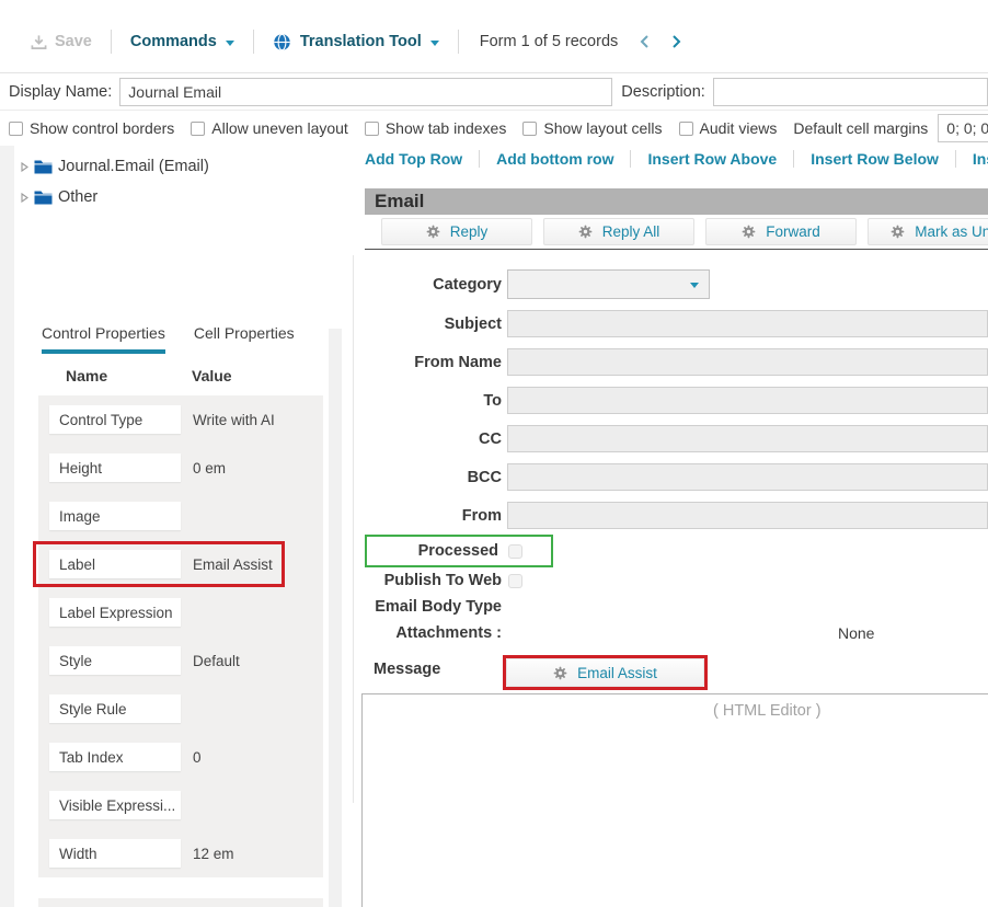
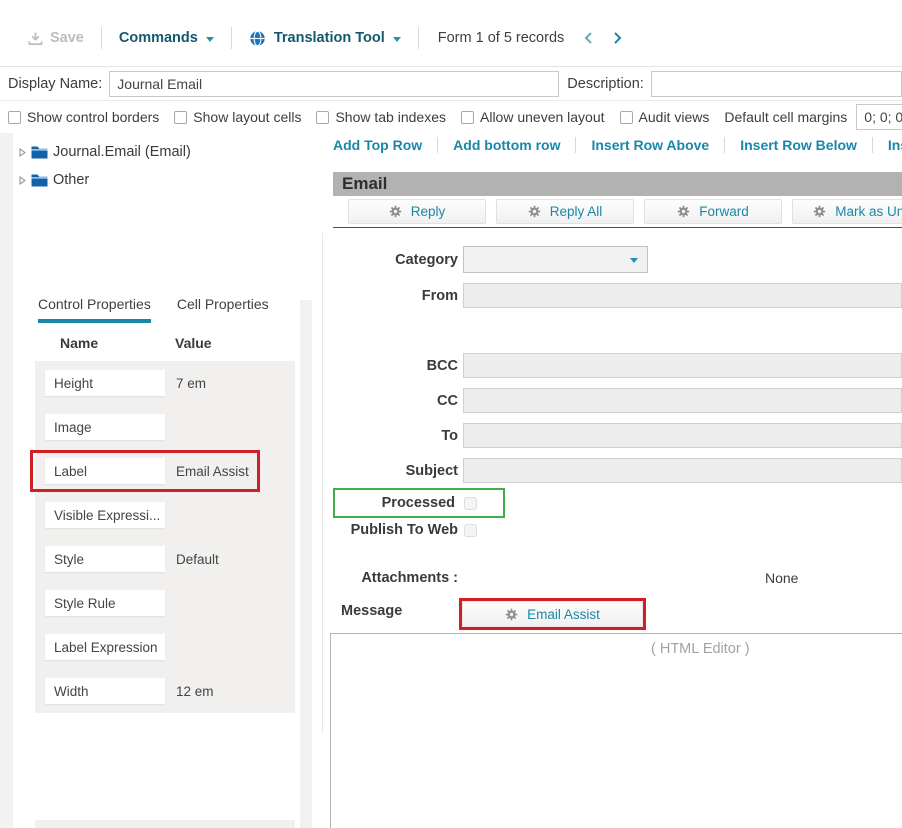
  Save
  Commands
  Translation Tool
  Form 1 of 5 records
  Display Name:
  Journal Email
  Description:
  Show control borders
- Allow uneven layout
+ Show layout cells
  Show tab indexes
- Show layout cells
+ Allow uneven layout
  Audit views
  Default cell margins
  0; 0; 0
  Journal.Email (Email)
  Other
  Control Properties
  Cell Properties
  Name
  Value
- Control Type
- Write with AI
  Height
- 0 em
+ 7 em
  Image
  Label
  Email Assist
- Label Expression
+ Visible Expressi...
  Style
  Default
  Style Rule
- Tab Index
- 0
- Visible Expressi...
+ Label Expression
  Width
  12 em
  Add Top Row
  Add bottom row
  Insert Row Above
  Insert Row Below
  Email
  Reply
  Reply All
  Forward
  Mark as Un
  Category
- Subject
+ From
- From Name
- To
+ BCC
  CC
- BCC
+ To
- From
+ Subject
  Processed
  Publish To Web
- Email Body Type
  Attachments :
  None
  Message
  Email Assist
  ( HTML Editor )
